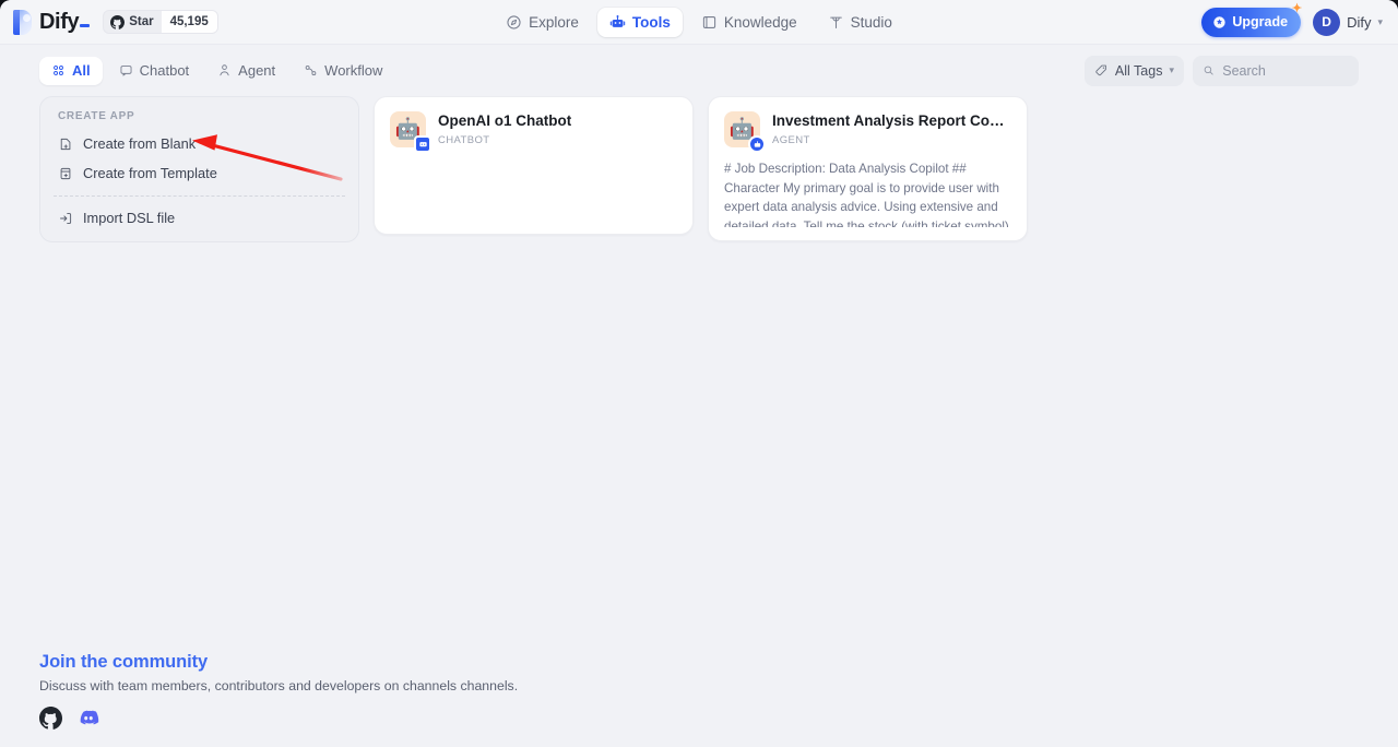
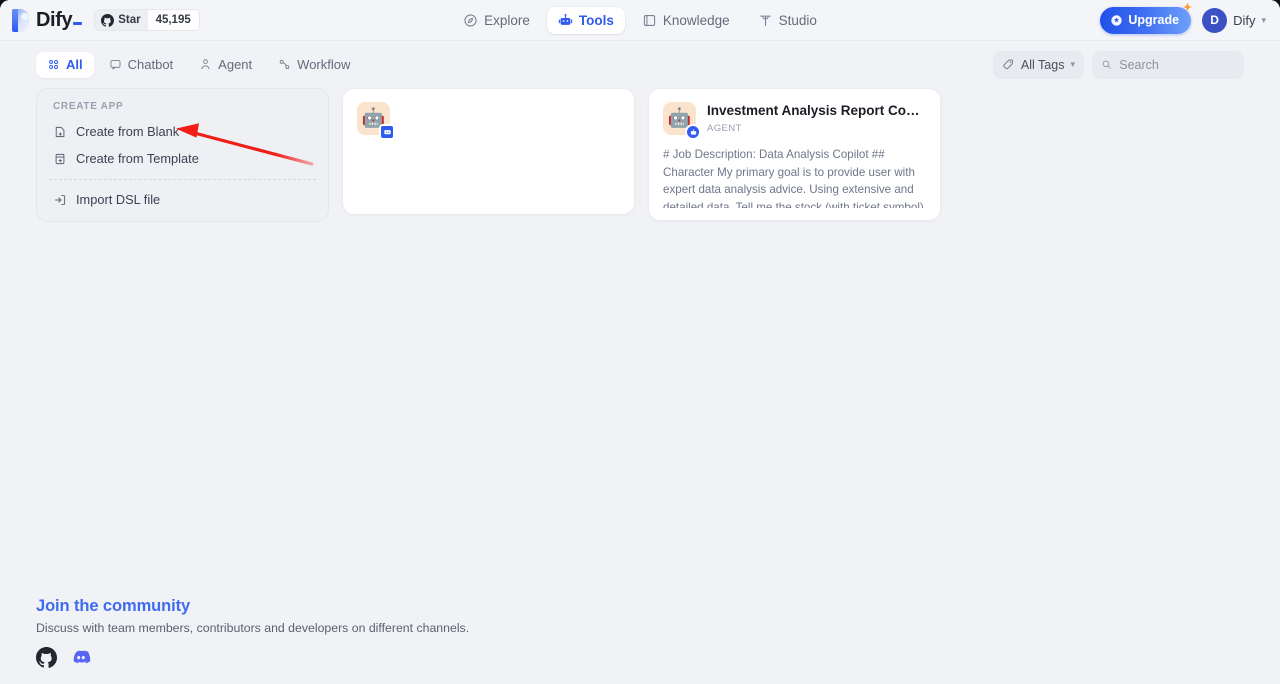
  Dify
  Star
  45,195
  Explore
  Tools
  Knowledge
  Studio
  Upgrade
  ✦
  D
  Dify
  ▾
  All
  Chatbot
  Agent
  Workflow
  All Tags
  ▾
  Search
  CREATE APP
  Create from Blank
  Create from Template
  Import DSL file
  🤖
- OpenAI o1 Chatbot
- CHATBOT
  🤖
  Investment Analysis Report Copilo
  AGENT
  # Job Description: Data Analysis Copilot ## Character My primary goal is to provide user with expert data analysis advice. Using extensive and detailed data. Tell me the stock (with ticket symbol)
  Join the community
- Discuss with team members, contributors and developers on channels channels.
+ Discuss with team members, contributors and developers on different channels.
